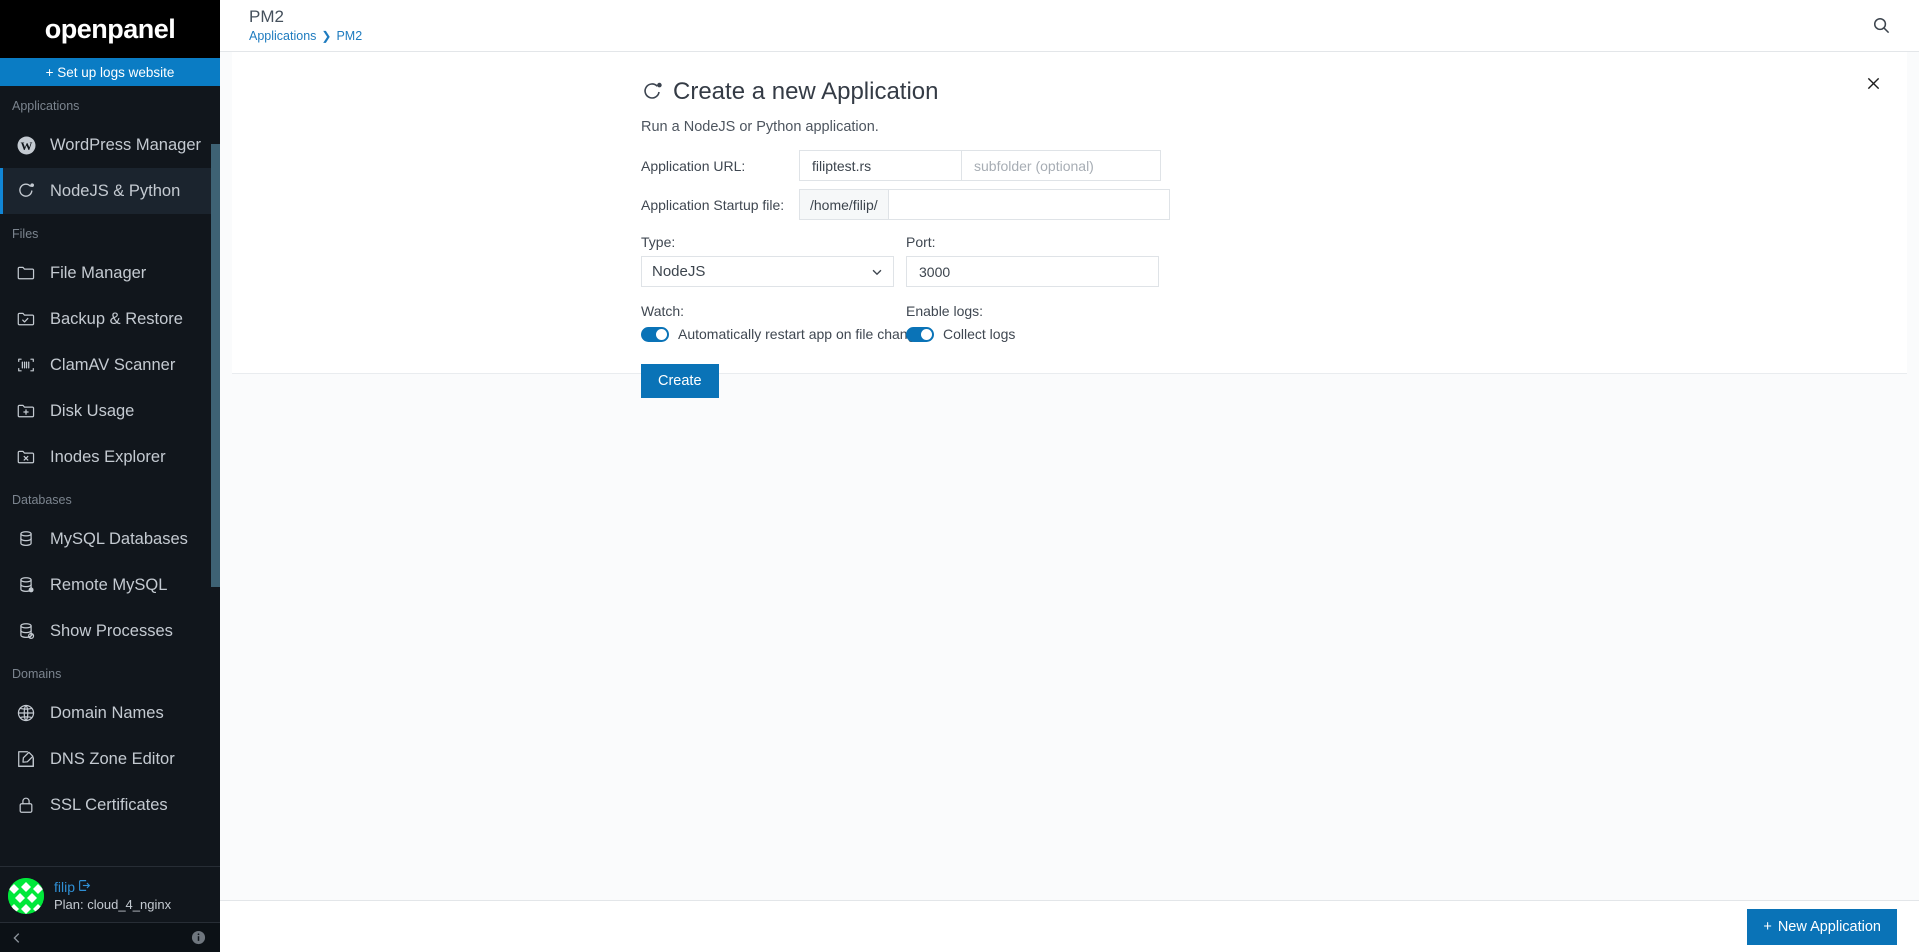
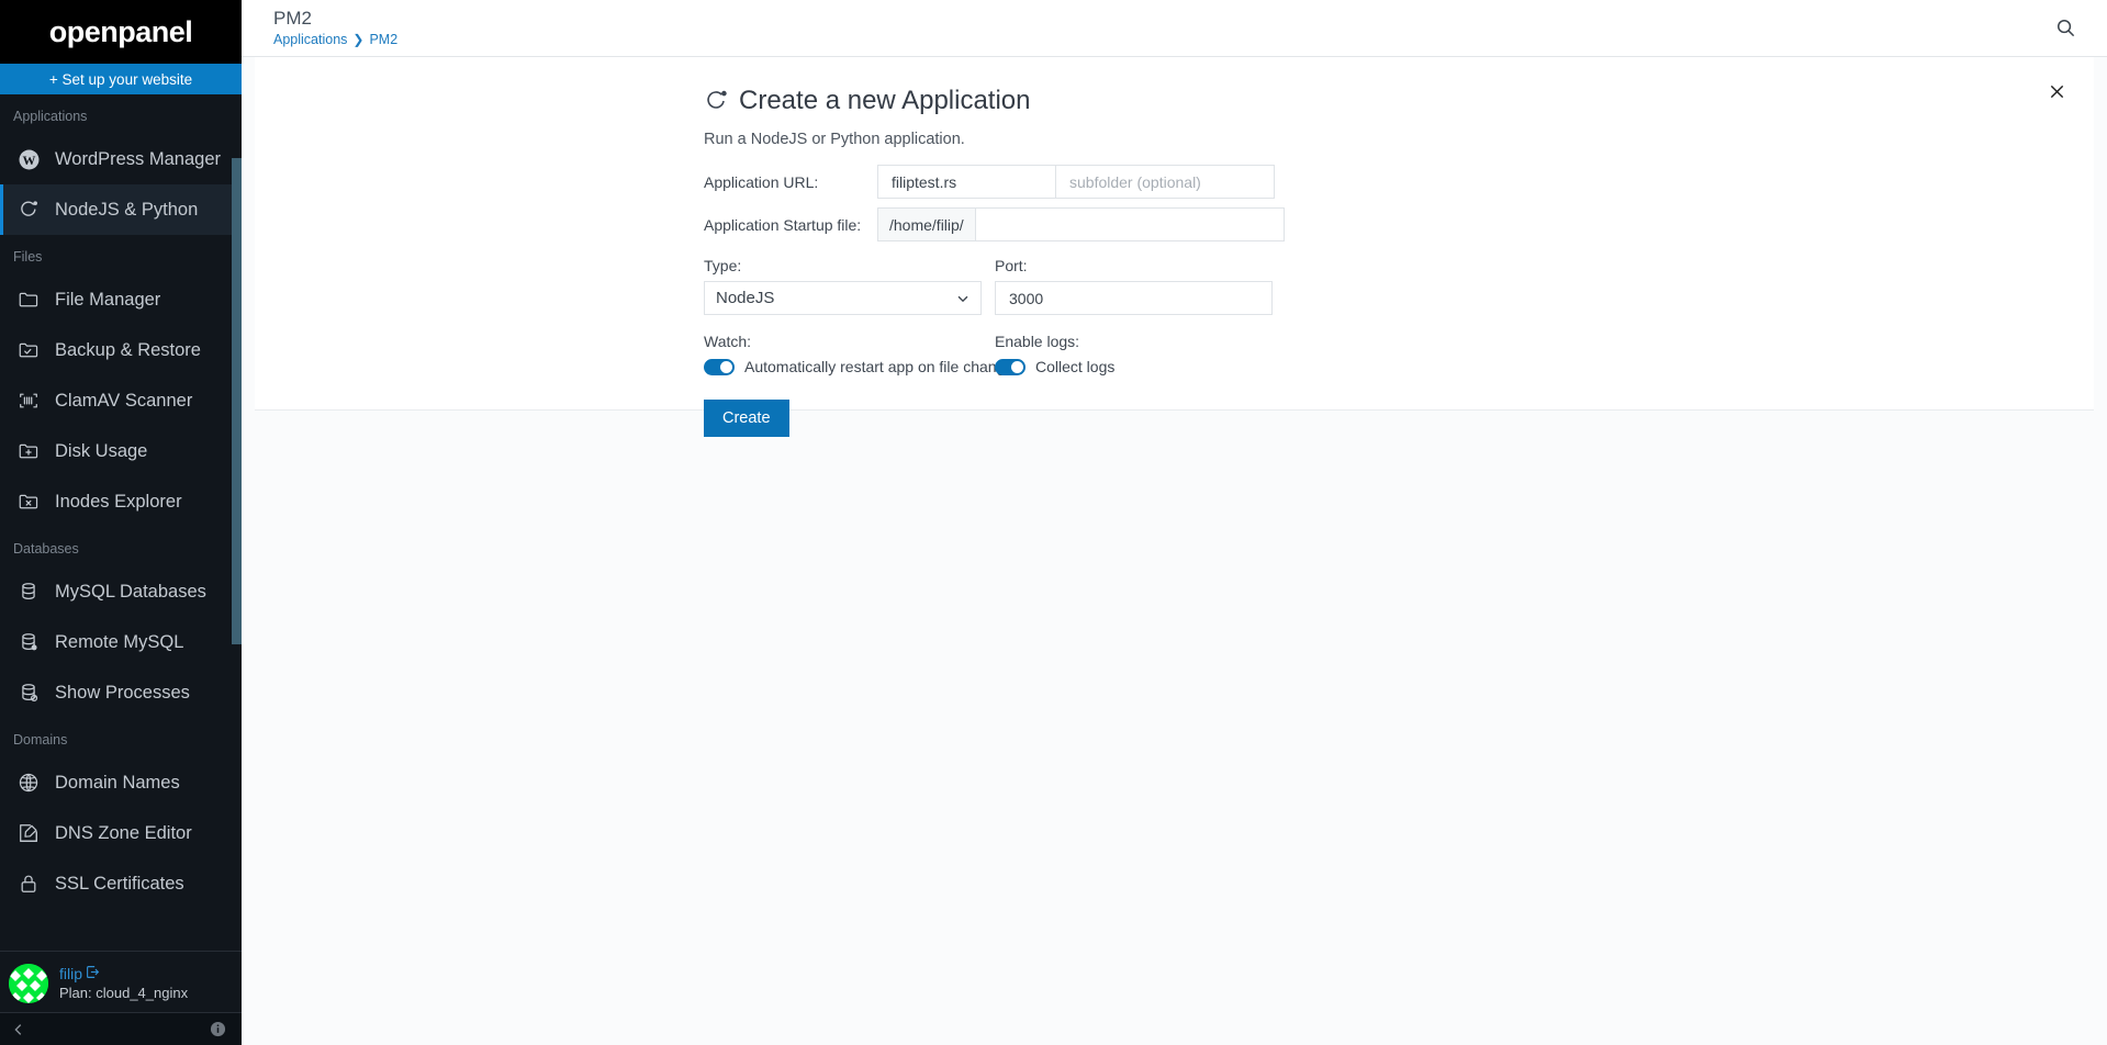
  openpanel
- + Set up logs website
+ + Set up your website
  Applications
  W
  WordPress Manager
  NodeJS & Python
  Files
  File Manager
  Backup & Restore
  ClamAV Scanner
  Disk Usage
  Inodes Explorer
  Databases
  MySQL Databases
  Remote MySQL
  Show Processes
  Domains
  Domain Names
  DNS Zone Editor
  SSL Certificates
  filip
  Plan: cloud_4_nginx
  PM2
  Applications
  ❯
  PM2
  Create a new Application
  Run a NodeJS or Python application.
  Application URL:
  filiptest.rs
  subfolder (optional)
  Application Startup file:
  /home/filip/
  Type:
  NodeJS
  Port:
  3000
  Watch:
  Automatically restart app on file chan
  Enable logs:
  Collect logs
  Create
- +
- New Application
